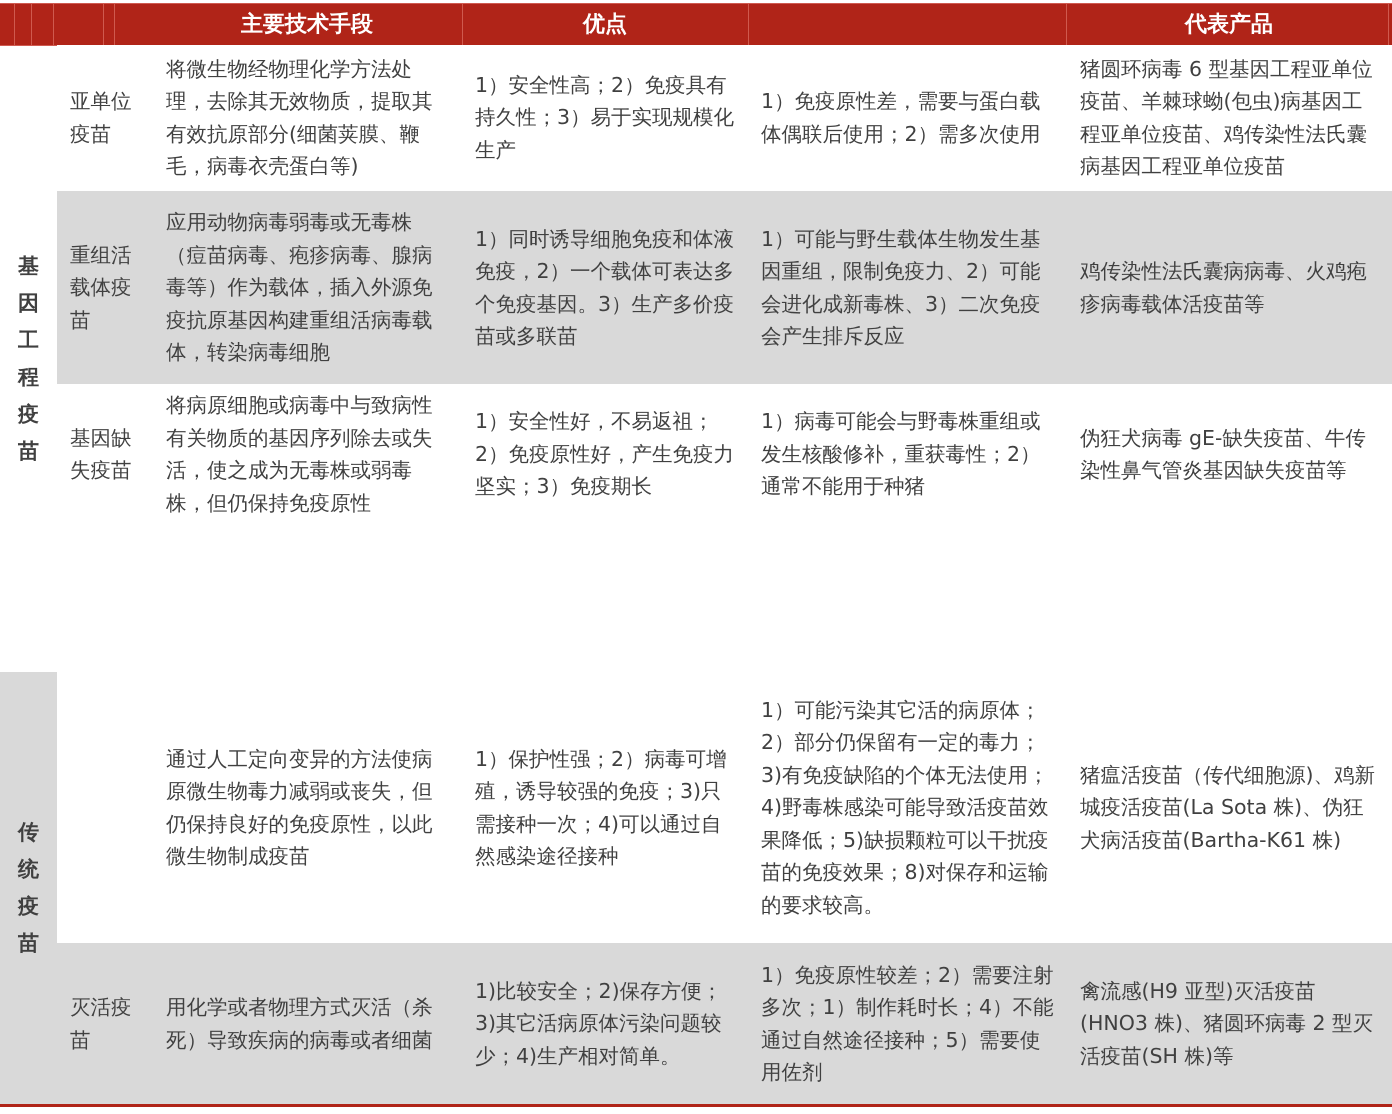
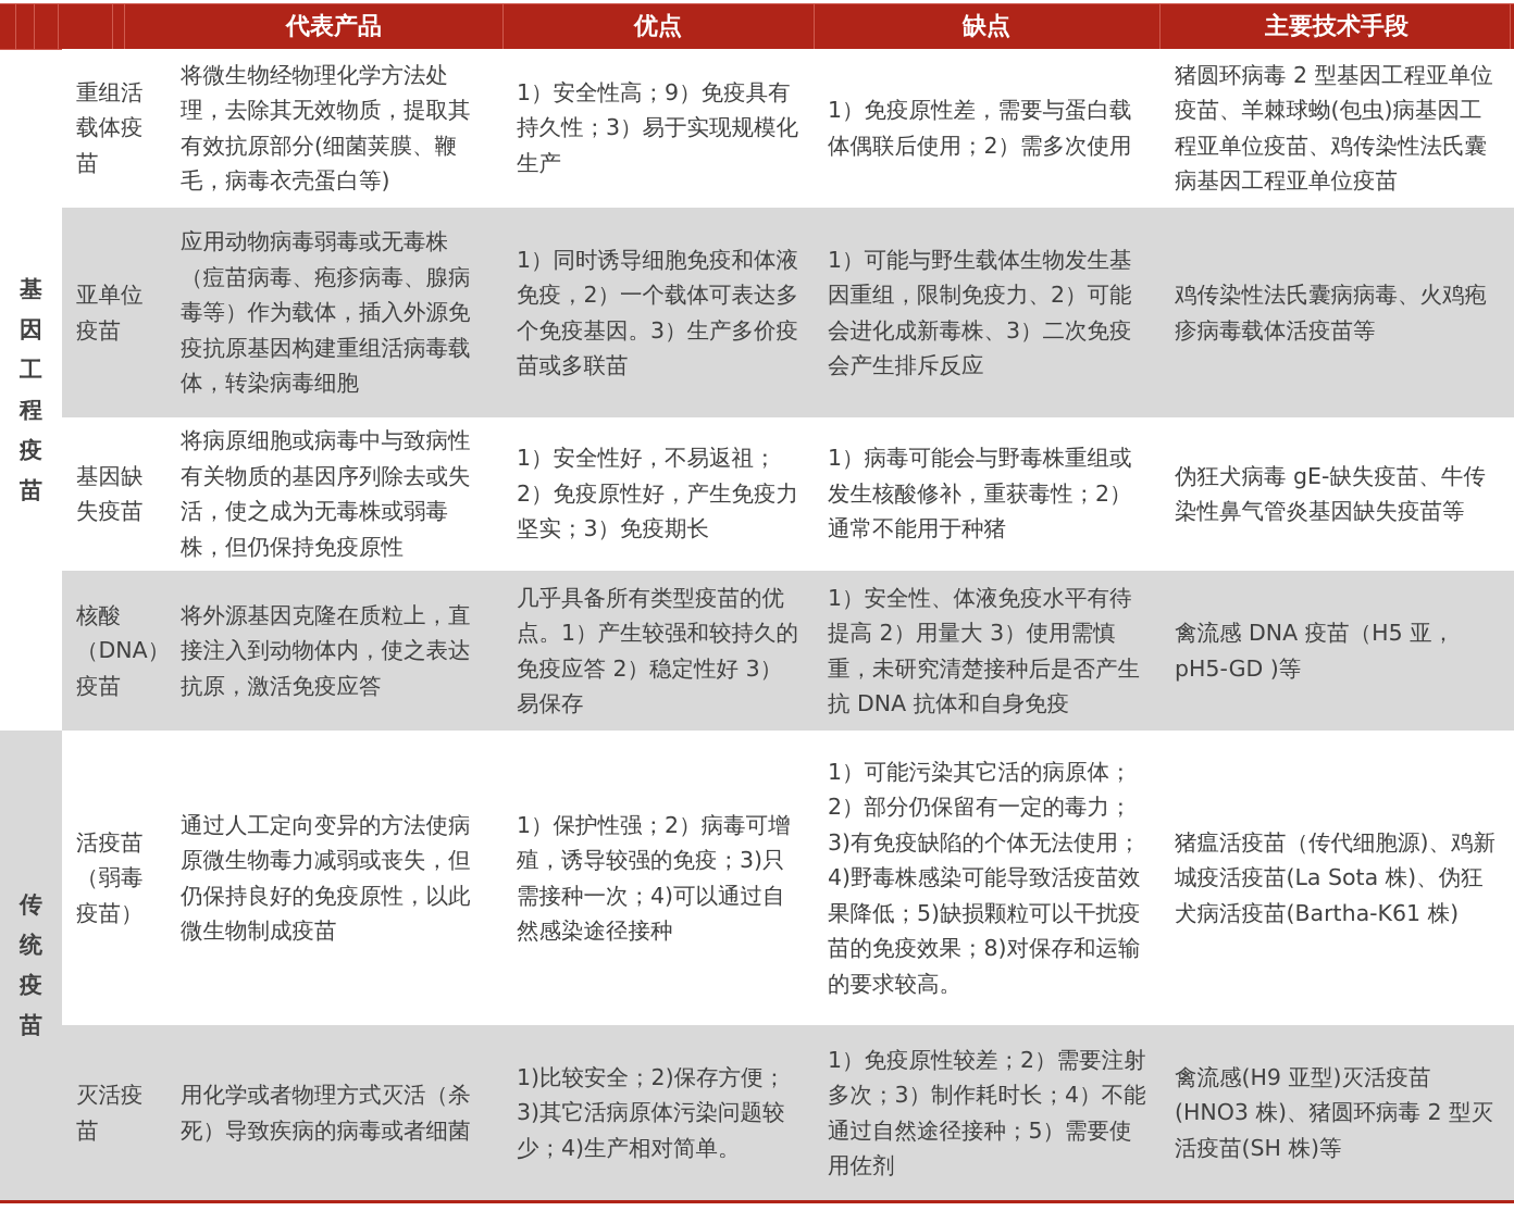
- 主要技术手段
+ 代表产品
  优点
+ 缺点
- 代表产品
+ 主要技术手段
  基因工程疫苗
  传统疫苗
- 亚单位疫苗
+ 重组活载体疫苗
  将微生物经物理化学方法处理，去除其无效物质，提取其有效抗原部分(细菌荚膜、鞭毛，病毒衣壳蛋白等)
- 1）安全性高；2）免疫具有持久性；3）易于实现规模化生产
+ 1）安全性高；9）免疫具有持久性；3）易于实现规模化生产
  1）免疫原性差，需要与蛋白载体偶联后使用；2）需多次使用
- 猪圆环病毒 6 型基因工程亚单位疫苗、羊棘球蚴(包虫)病基因工程亚单位疫苗、鸡传染性法氏囊病基因工程亚单位疫苗
+ 猪圆环病毒 2 型基因工程亚单位疫苗、羊棘球蚴(包虫)病基因工程亚单位疫苗、鸡传染性法氏囊病基因工程亚单位疫苗
- 重组活载体疫苗
+ 亚单位疫苗
  应用动物病毒弱毒或无毒株（痘苗病毒、疱疹病毒、腺病毒等）作为载体，插入外源免疫抗原基因构建重组活病毒载体，转染病毒细胞
  1）同时诱导细胞免疫和体液免疫，2）一个载体可表达多个免疫基因。3）生产多价疫苗或多联苗
  1）可能与野生载体生物发生基因重组，限制免疫力、2）可能会进化成新毒株、3）二次免疫会产生排斥反应
  鸡传染性法氏囊病病毒、火鸡疱疹病毒载体活疫苗等
  基因缺失疫苗
  将病原细胞或病毒中与致病性有关物质的基因序列除去或失活，使之成为无毒株或弱毒株，但仍保持免疫原性
  1）安全性好，不易返祖；2）免疫原性好，产生免疫力坚实；3）免疫期长
  1）病毒可能会与野毒株重组或发生核酸修补，重获毒性；2）通常不能用于种猪
  伪狂犬病毒 gE-缺失疫苗、牛传染性鼻气管炎基因缺失疫苗等
+ 核酸（DNA）疫苗
+ 将外源基因克隆在质粒上，直接注入到动物体内，使之表达抗原，激活免疫应答
+ 几乎具备所有类型疫苗的优点。1）产生较强和较持久的免疫应答 2）稳定性好 3）易保存
+ 1）安全性、体液免疫水平有待提高 2）用量大 3）使用需慎重，未研究清楚接种后是否产生抗 DNA 抗体和自身免疫
+ 禽流感 DNA 疫苗（H5 亚，pH5-GD )等
+ 活疫苗（弱毒疫苗）
  通过人工定向变异的方法使病原微生物毒力减弱或丧失，但仍保持良好的免疫原性，以此微生物制成疫苗
  1）保护性强；2）病毒可增殖，诱导较强的免疫；3)只需接种一次；4)可以通过自然感染途径接种
  1）可能污染其它活的病原体；2）部分仍保留有一定的毒力；3)有免疫缺陷的个体无法使用；4)野毒株感染可能导致活疫苗效果降低；5)缺损颗粒可以干扰疫苗的免疫效果；8)对保存和运输的要求较高。
  猪瘟活疫苗（传代细胞源)、鸡新城疫活疫苗(La Sota 株)、伪狂犬病活疫苗(Bartha-K61 株)
  灭活疫苗
  用化学或者物理方式灭活（杀死）导致疾病的病毒或者细菌
  1)比较安全；2)保存方便；3)其它活病原体污染问题较少；4)生产相对简单。
- 1）免疫原性较差；2）需要注射多次；1）制作耗时长；4）不能通过自然途径接种；5）需要使用佐剂
+ 1）免疫原性较差；2）需要注射多次；3）制作耗时长；4）不能通过自然途径接种；5）需要使用佐剂
  禽流感(H9 亚型)灭活疫苗(HNO3 株)、猪圆环病毒 2 型灭活疫苗(SH 株)等
